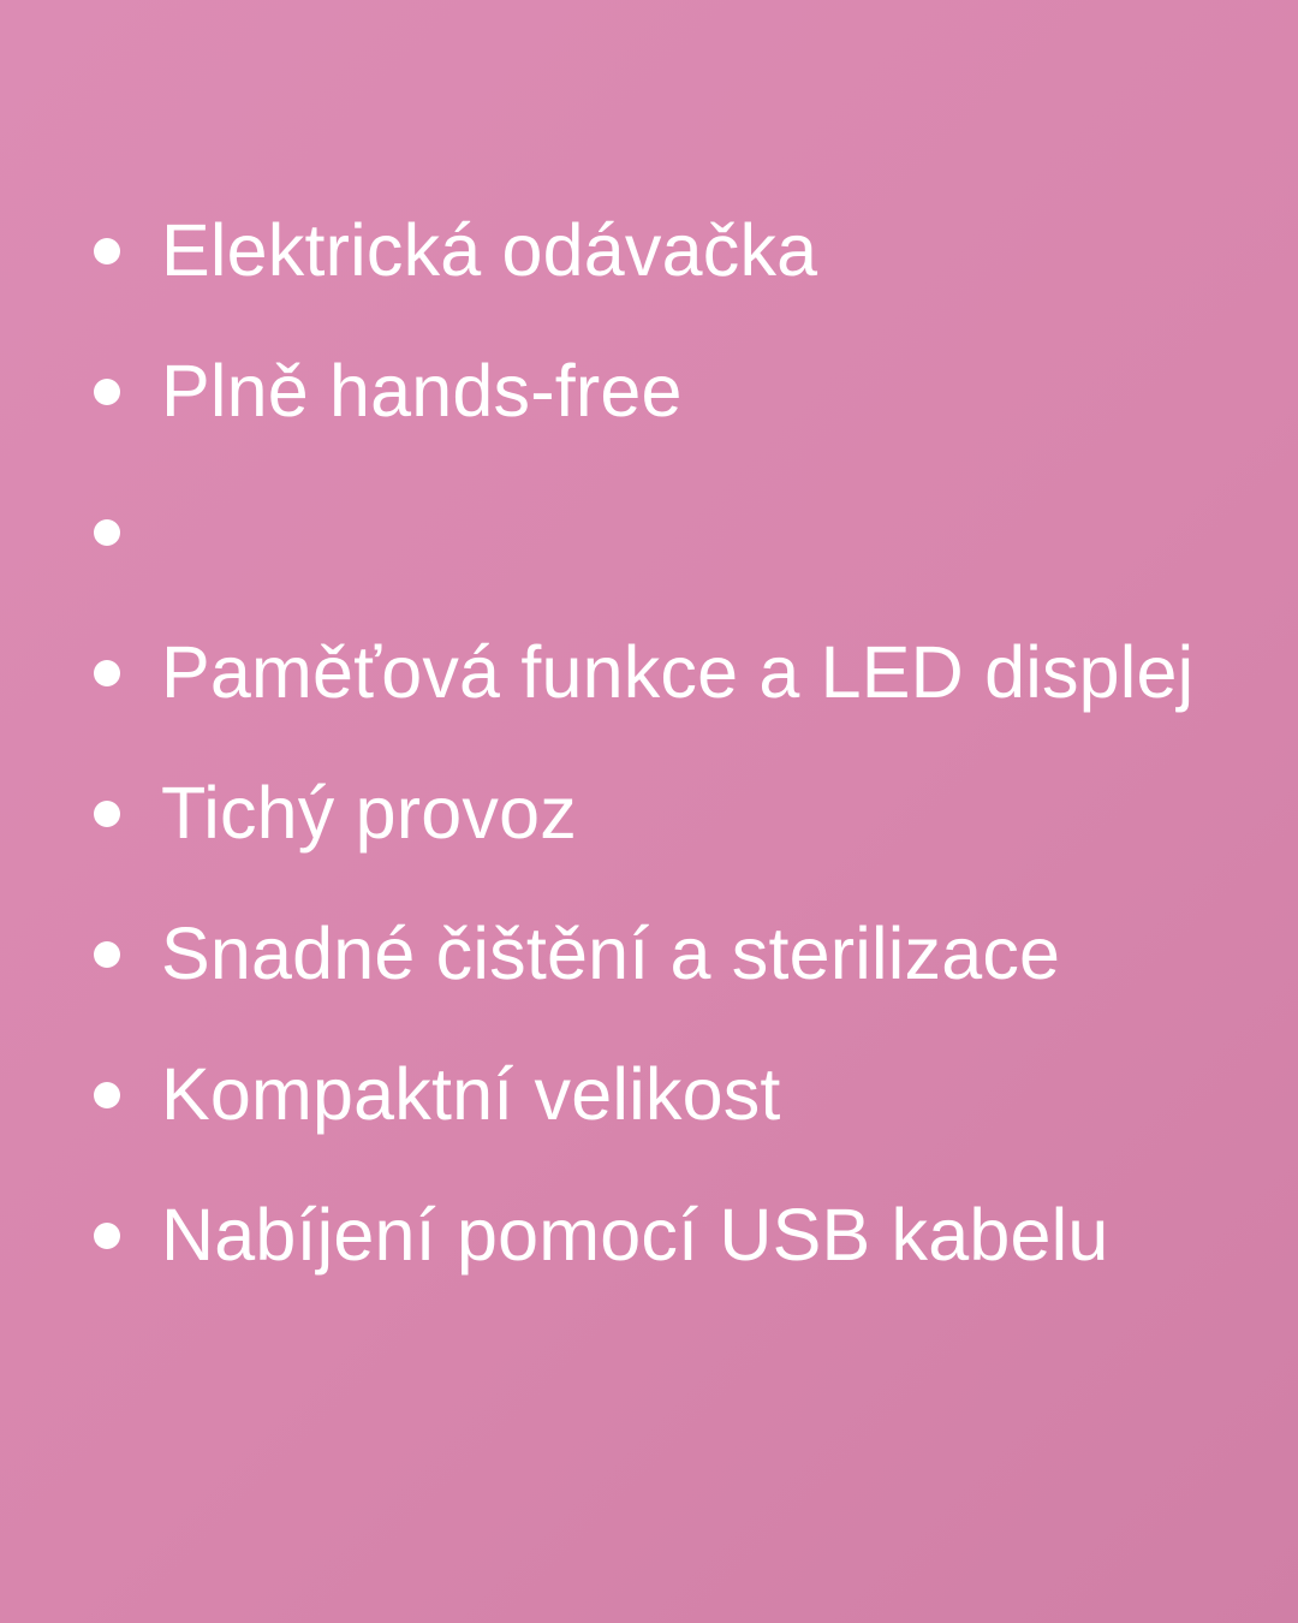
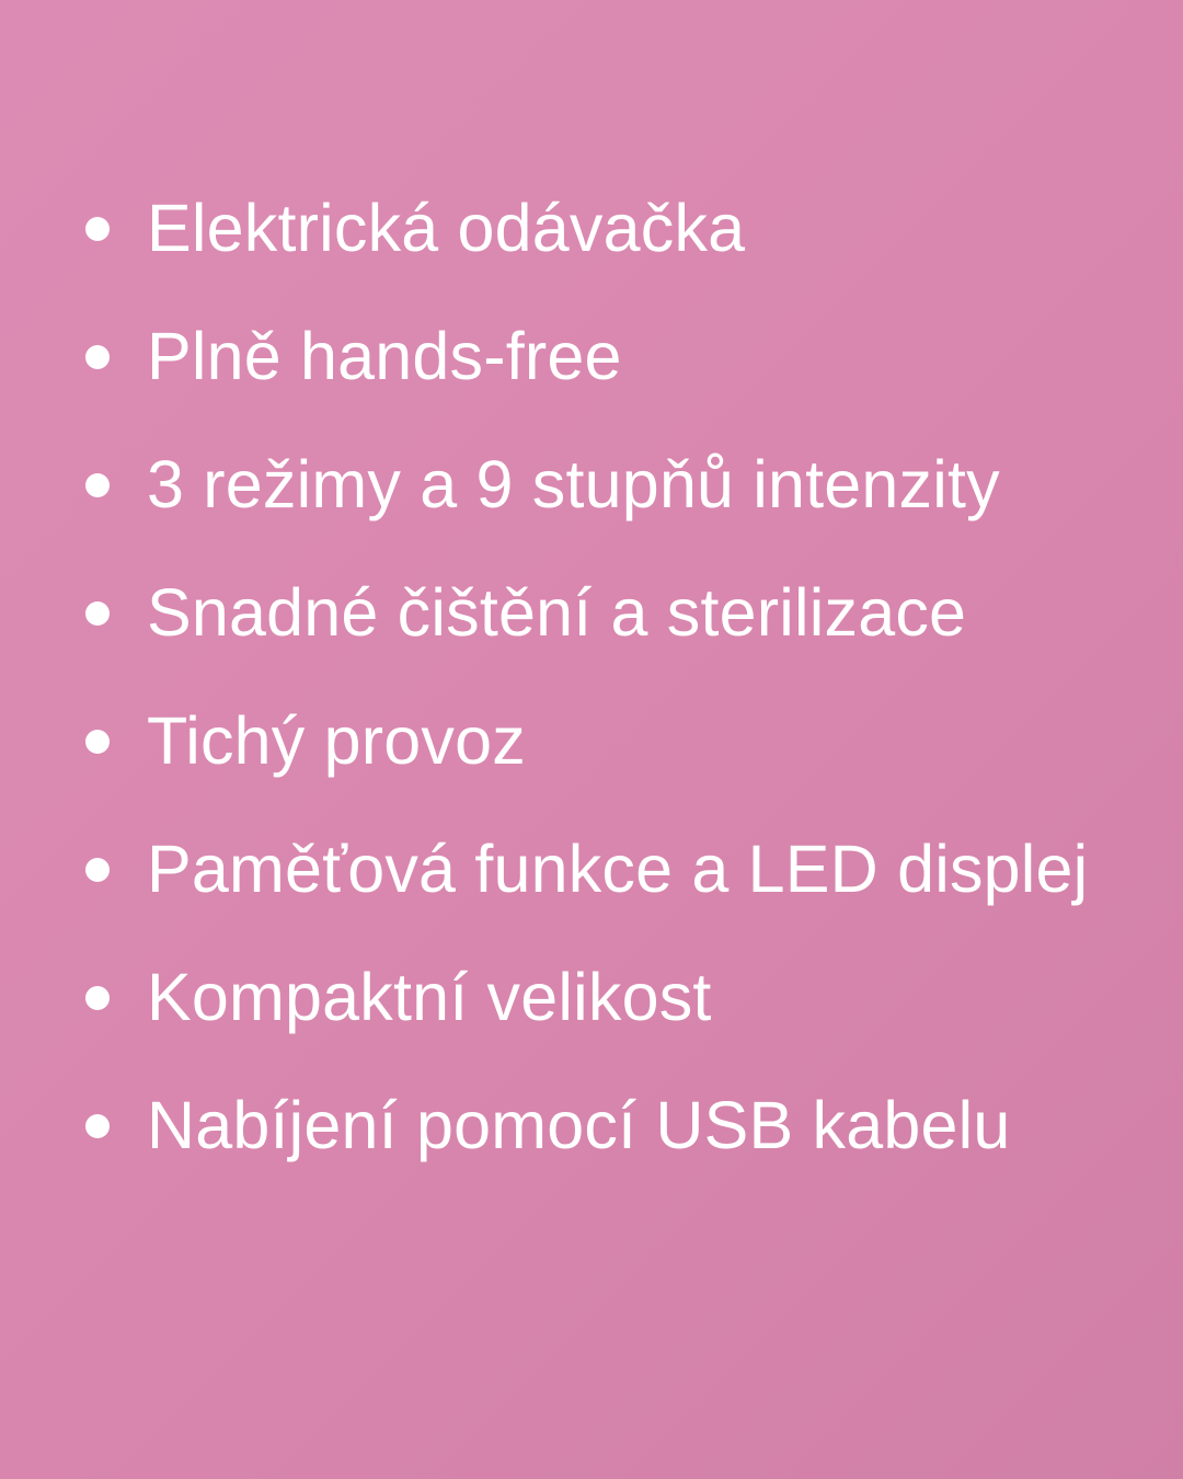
  Elektrická odávačka
  Plně hands-free
+ 3 režimy a 9 stupňů intenzity
- Paměťová funkce a LED displej
+ Snadné čištění a sterilizace
  Tichý provoz
- Snadné čištění a sterilizace
+ Paměťová funkce a LED displej
  Kompaktní velikost
  Nabíjení pomocí USB kabelu
